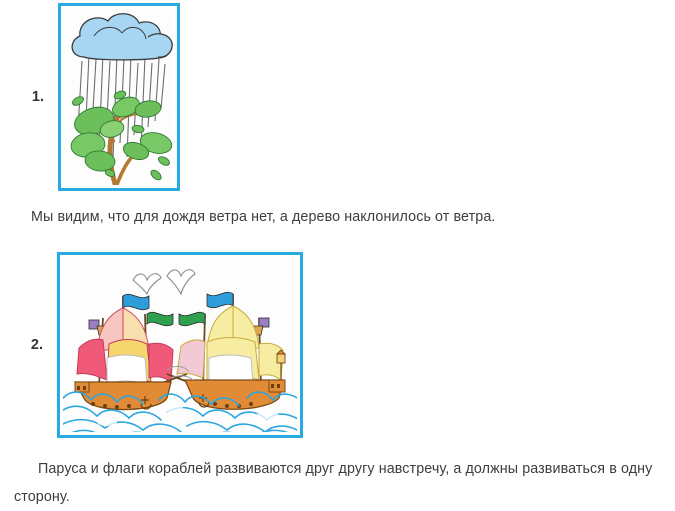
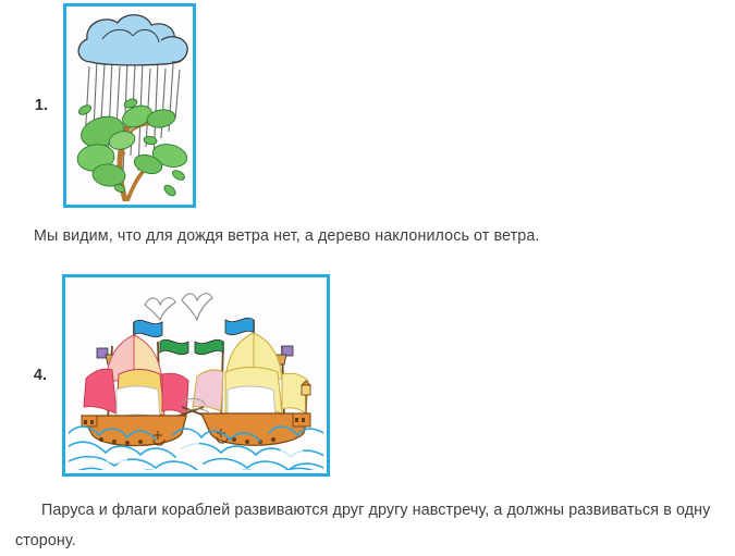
  1.
  Мы видим, что для дождя ветра нет, а дерево наклонилось от ветра.
- 2.
+ 4.
  Паруса и флаги кораблей развиваются друг другу навстречу, а должны развиваться в одну сторону.
